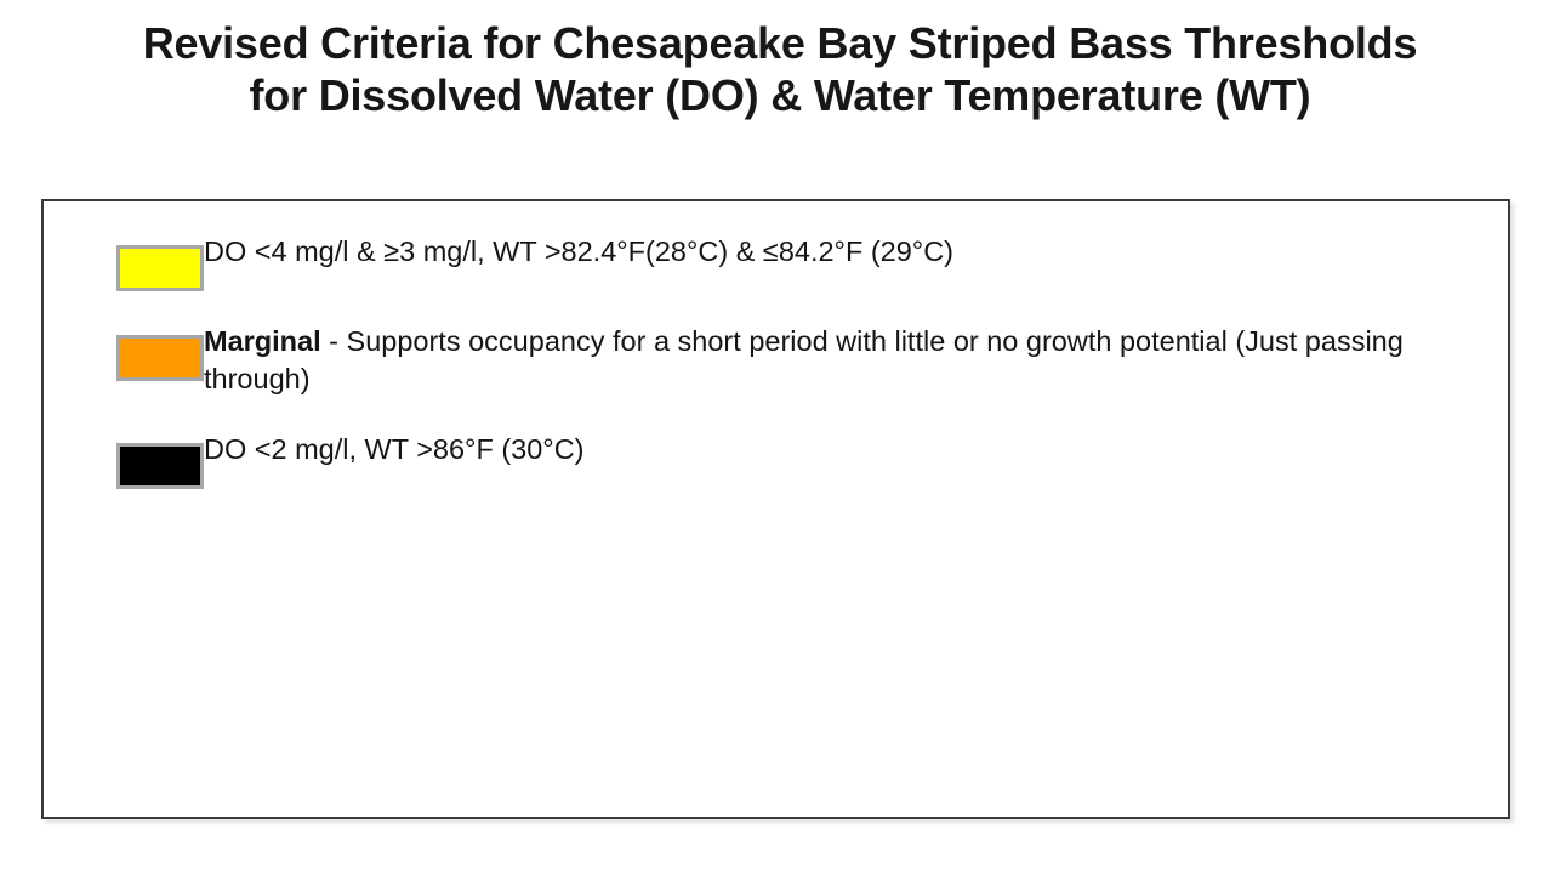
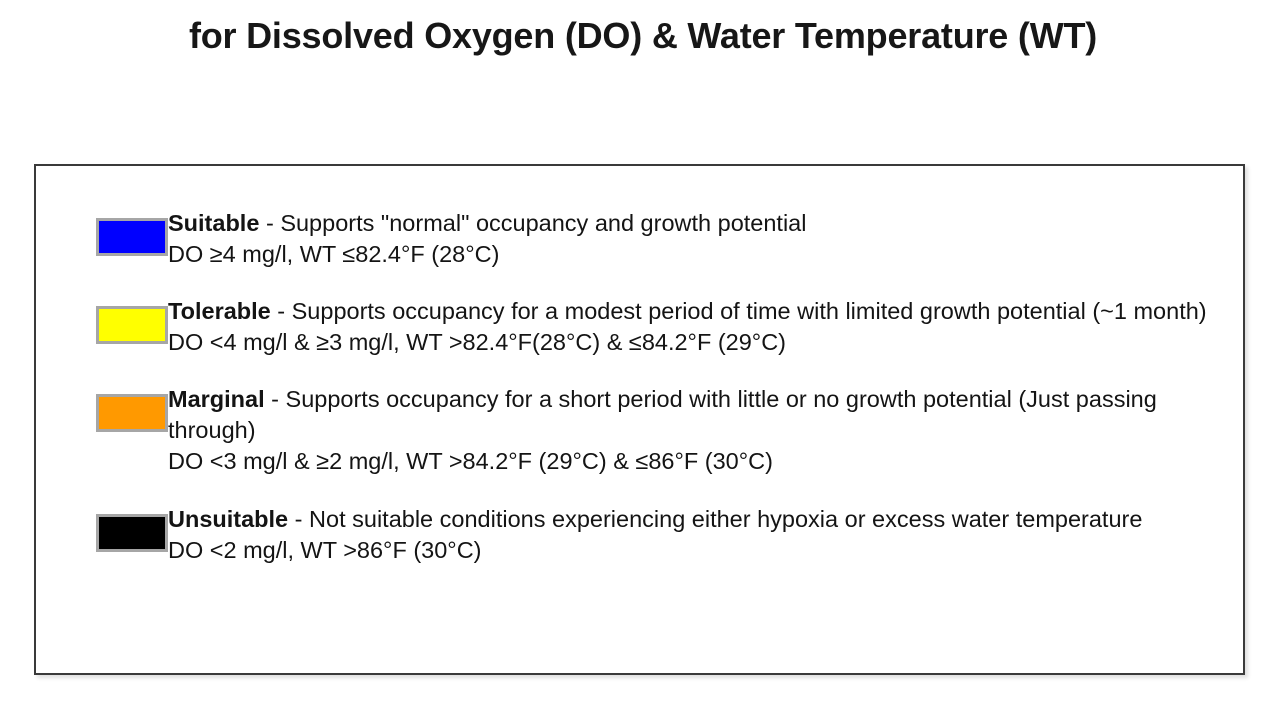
- Revised Criteria for Chesapeake Bay Striped Bass Thresholds
- for Dissolved Water (DO) & Water Temperature (WT)
+ for Dissolved Oxygen (DO) & Water Temperature (WT)
+ Suitable - Supports "normal" occupancy and growth potential
+ DO ≥4 mg/l, WT ≤82.4°F (28°C)
+ Tolerable - Supports occupancy for a modest period of time with limited growth potential (~1 month)
  DO <4 mg/l & ≥3 mg/l, WT >82.4°F(28°C) & ≤84.2°F (29°C)
  Marginal - Supports occupancy for a short period with little or no growth potential (Just passing through)
+ DO <3 mg/l & ≥2 mg/l, WT >84.2°F (29°C) & ≤86°F (30°C)
+ Unsuitable - Not suitable conditions experiencing either hypoxia or excess water temperature
  DO <2 mg/l, WT >86°F (30°C)
